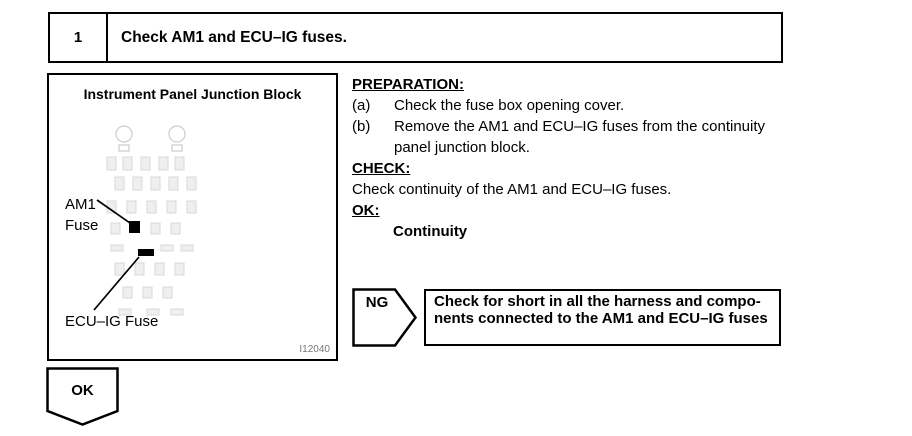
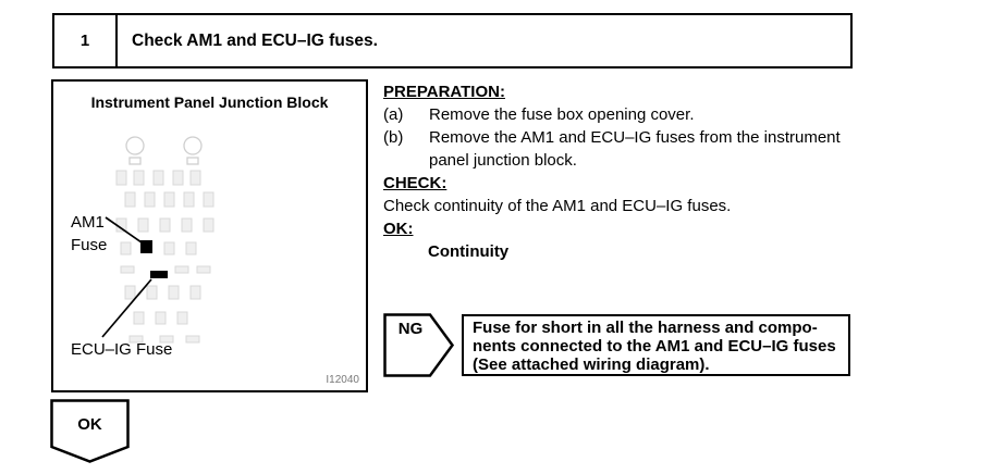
  1
  Check AM1 and ECU–IG fuses.
  Instrument Panel Junction Block
  AM1
  Fuse
  ECU–IG Fuse
  I12040
  PREPARATION:
  (a)
- Check the fuse box opening cover.
+ Remove the fuse box opening cover.
  (b)
- Remove the AM1 and ECU–IG fuses from the continuity
+ Remove the AM1 and ECU–IG fuses from the instrument
  panel junction block.
  CHECK:
  Check continuity of the AM1 and ECU–IG fuses.
  OK:
  Continuity
  NG
- Check for short in all the harness and compo-
+ Fuse for short in all the harness and compo-
  nents connected to the AM1 and ECU–IG fuses
+ (See attached wiring diagram).
  OK
